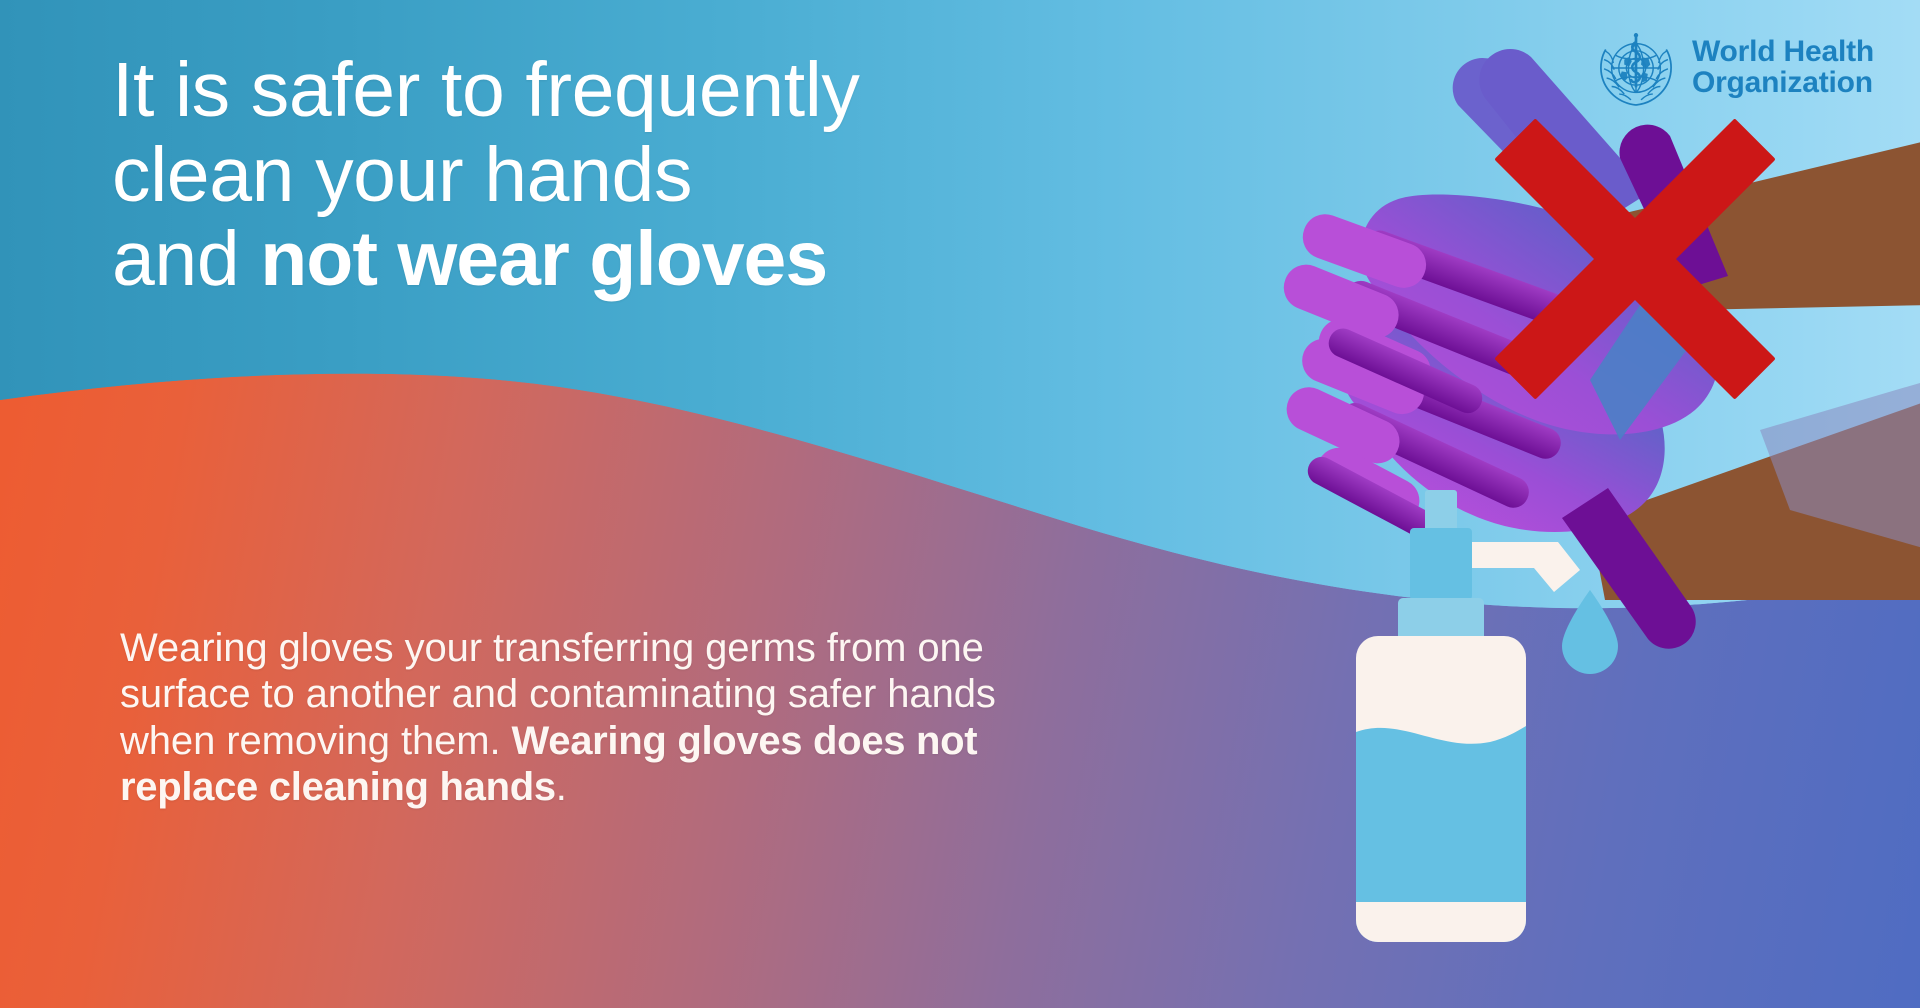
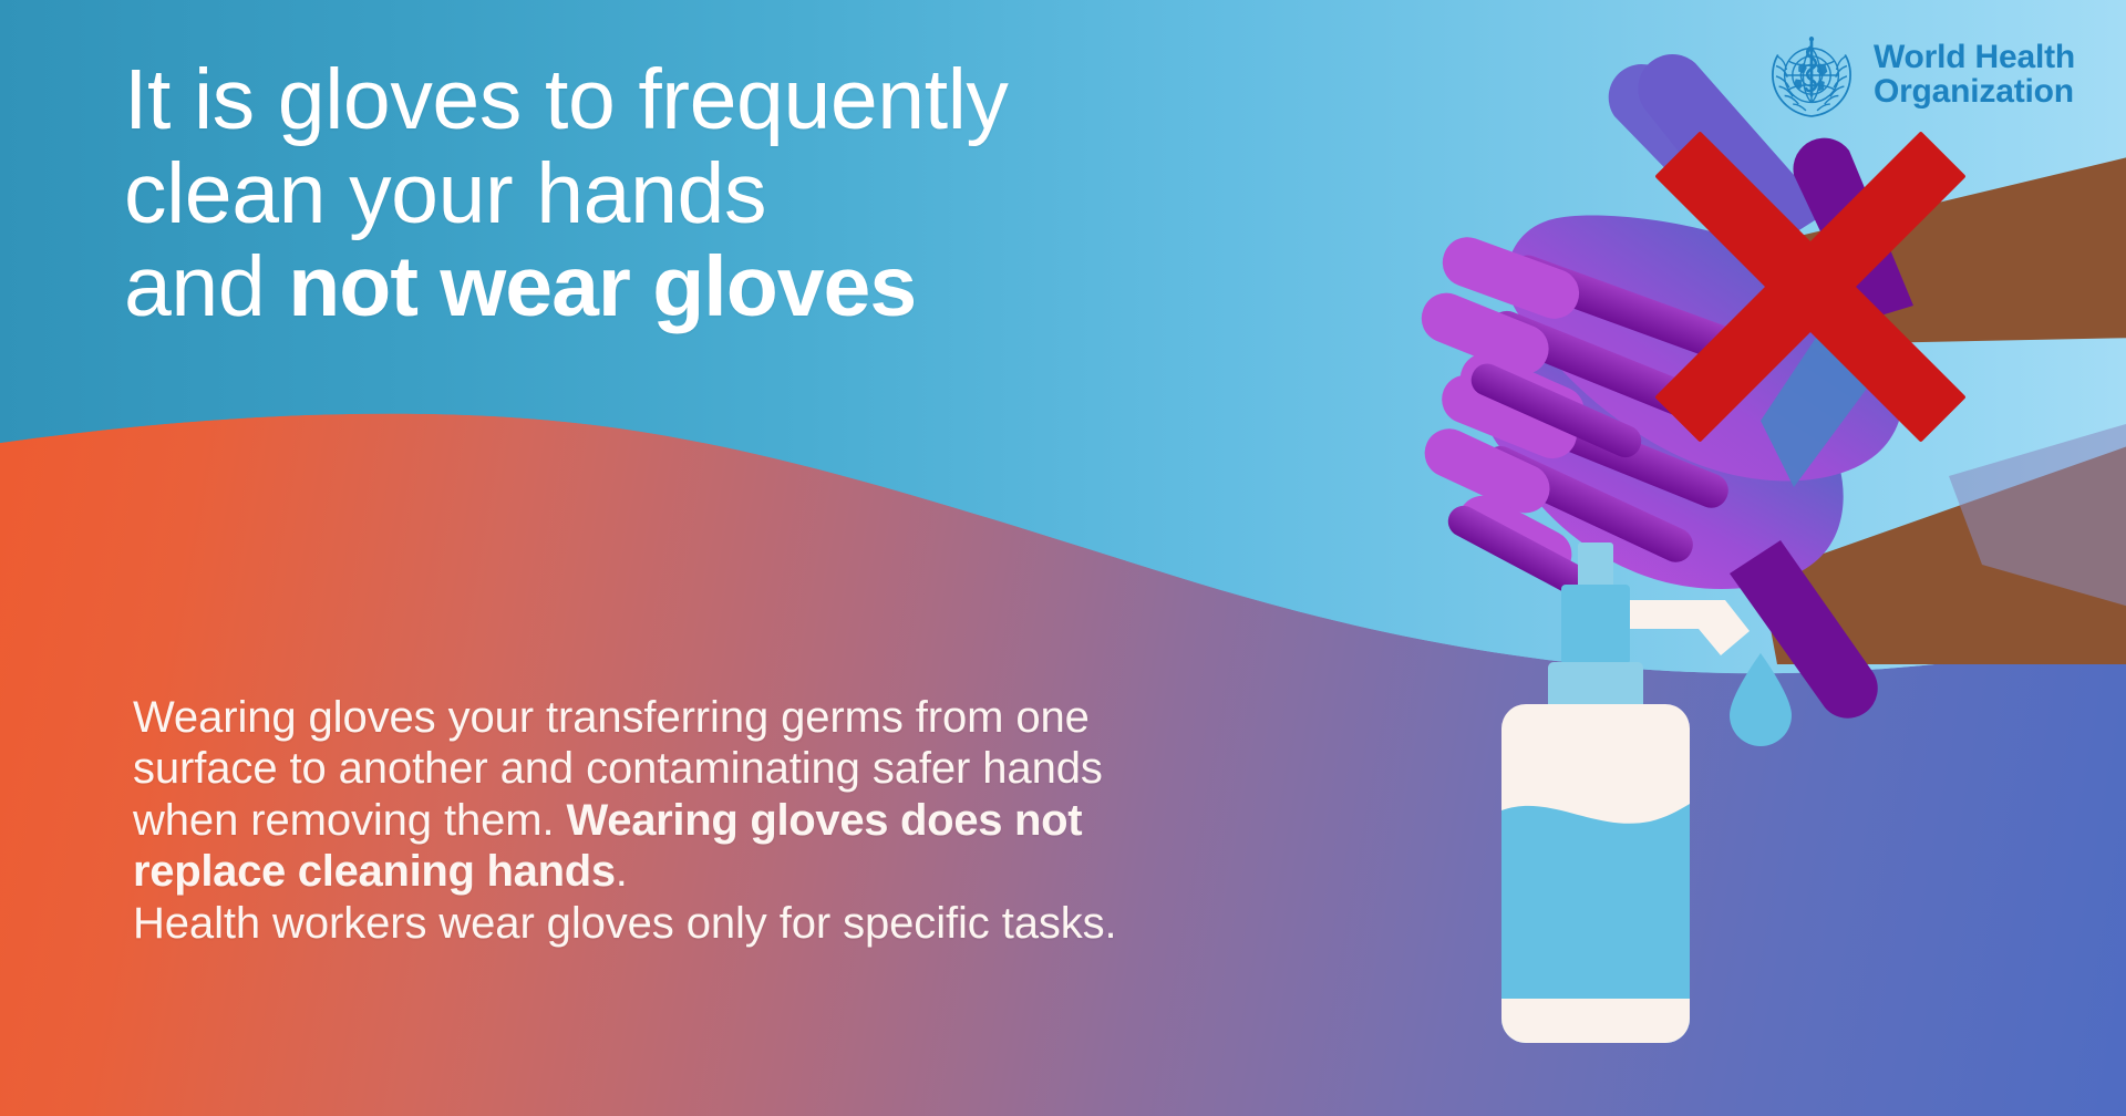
- It is safer to frequently
+ It is gloves to frequently
  clean your hands
  and not wear gloves
  World Health
  Organization
  Wearing gloves your transferring germs from one
  surface to another and contaminating safer hands
  when removing them. Wearing gloves does not
  replace cleaning hands.
+ Health workers wear gloves only for specific tasks.
